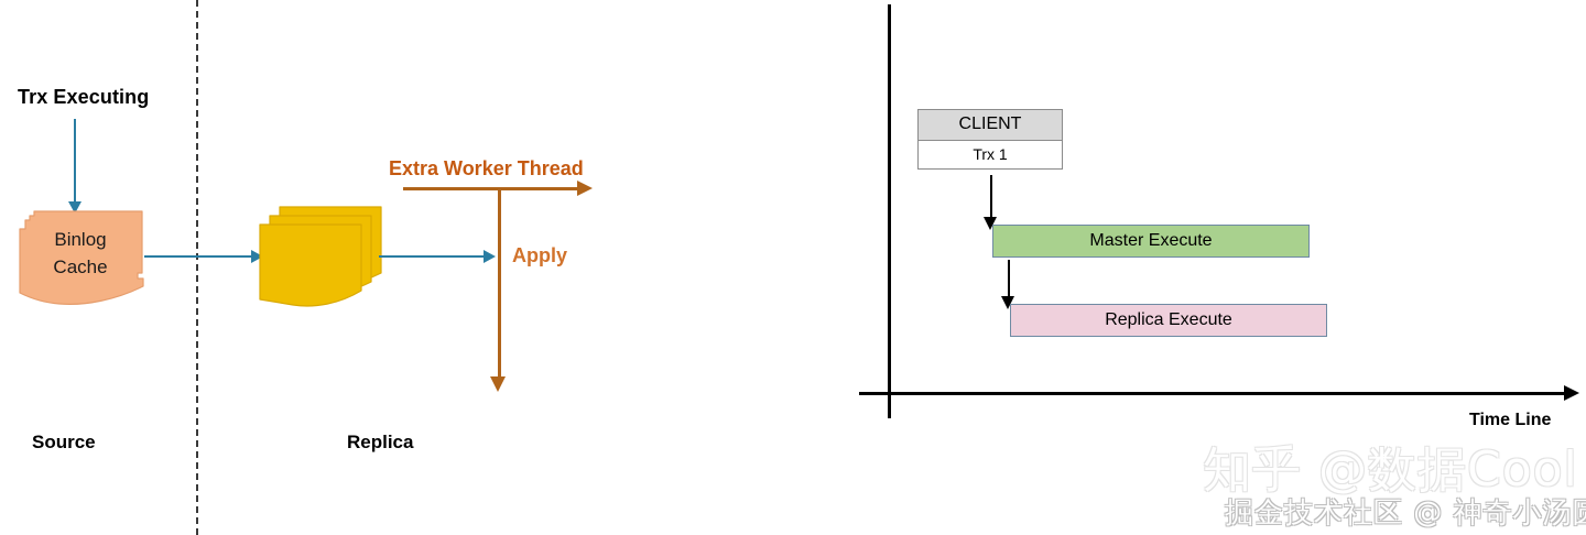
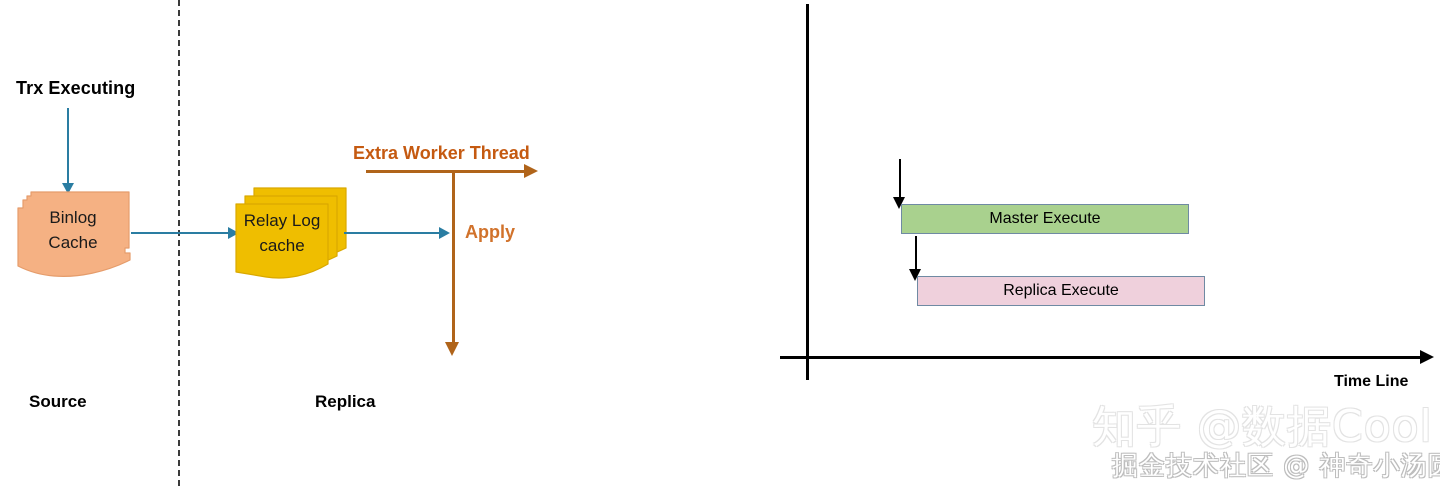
  Trx Executing
  Binlog
  Cache
+ Relay Log
+ cache
  Extra Worker Thread
  Apply
  Source
  Replica
  Time Line
- CLIENT
- Trx 1
  Master Execute
  Replica Execute
  知乎 @数据Cool
  掘金技术社区 @ 神奇小汤
